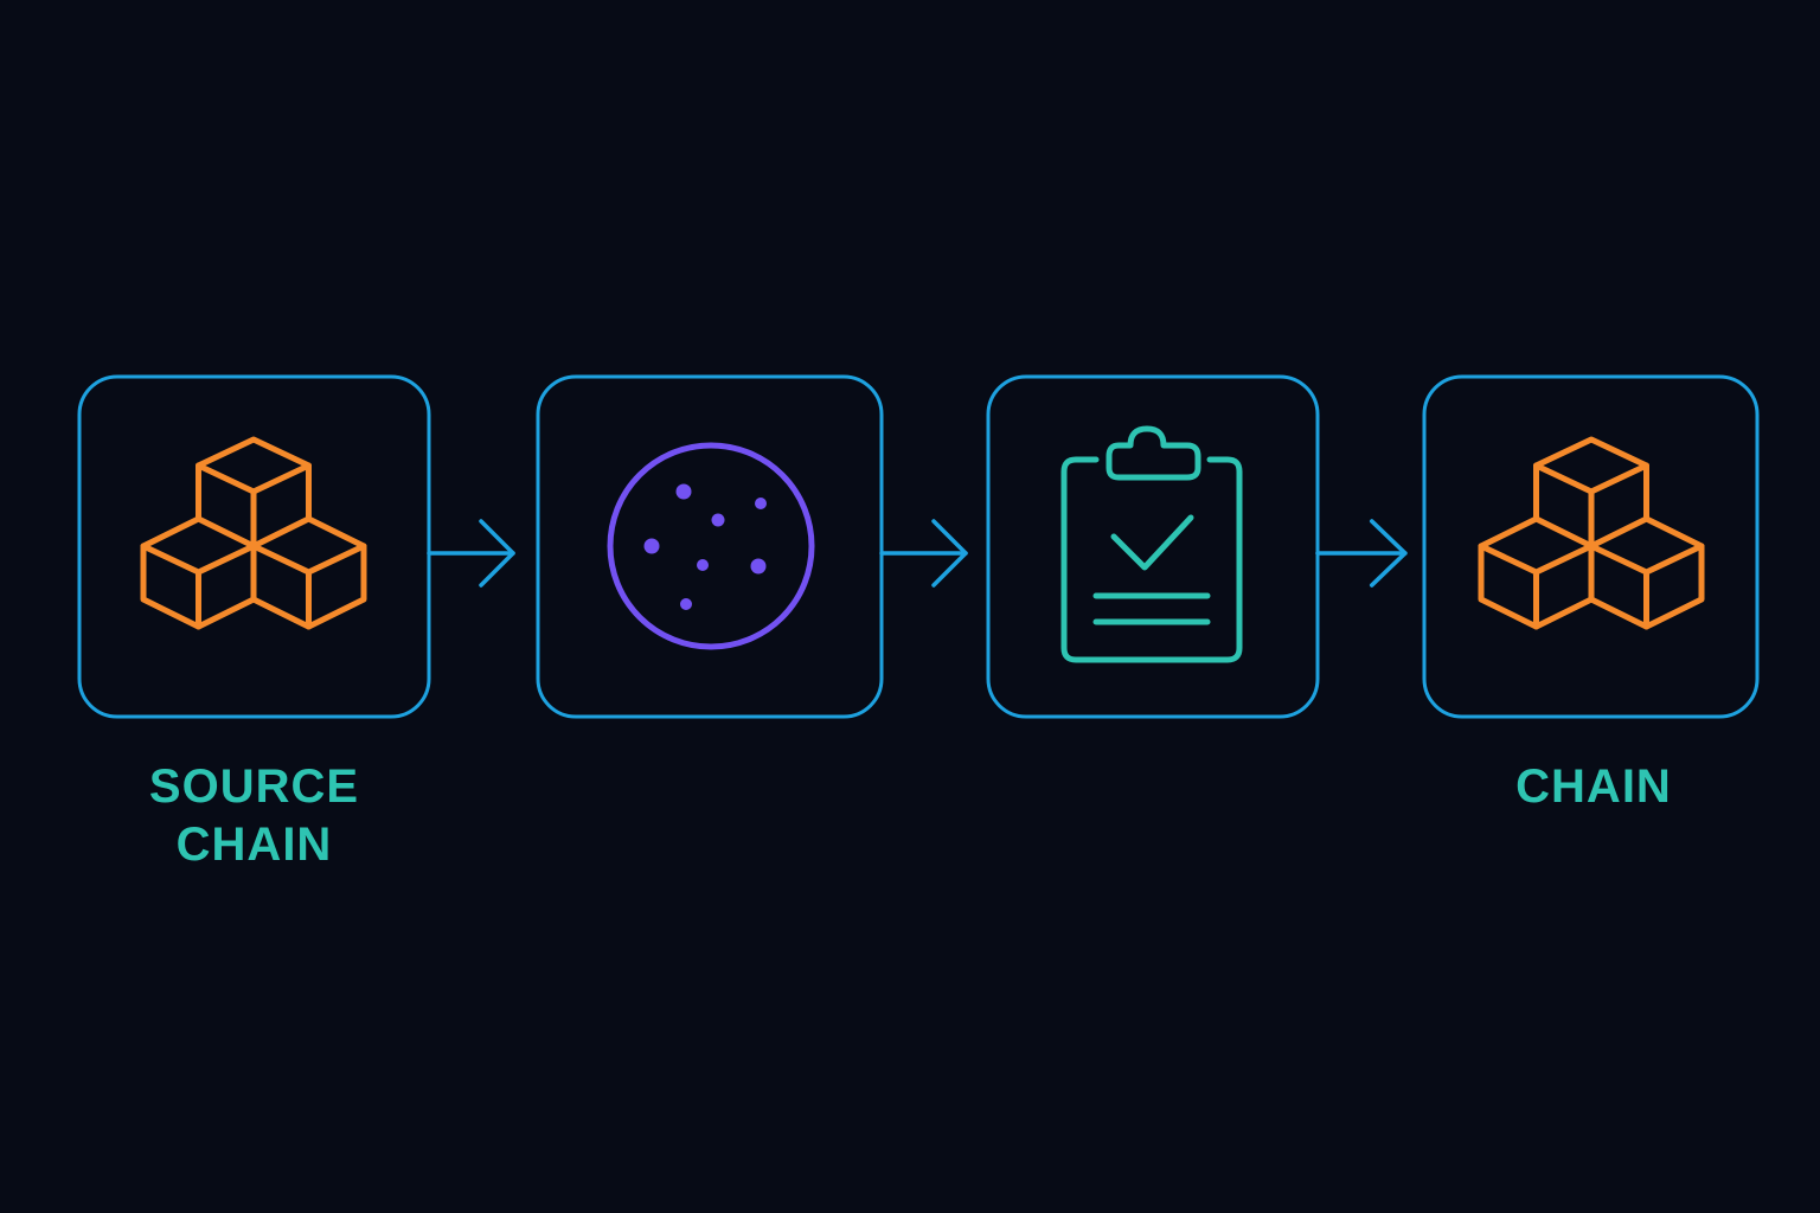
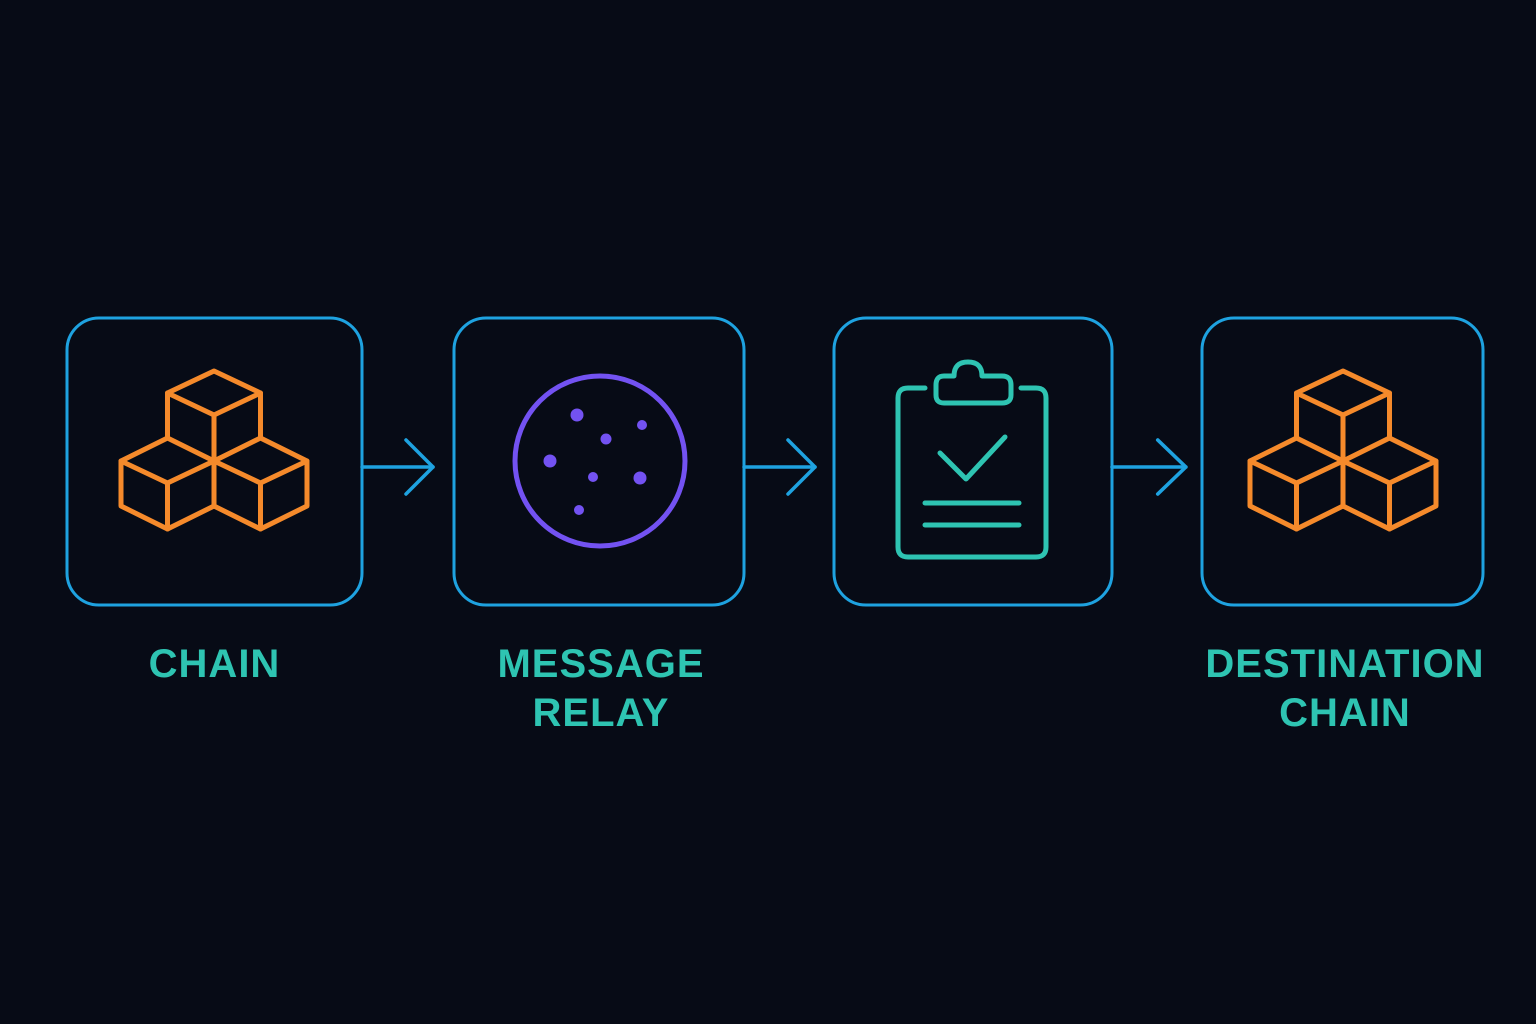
- SOURCE
  CHAIN
+ MESSAGE
+ RELAY
+ DESTINATION
  CHAIN
